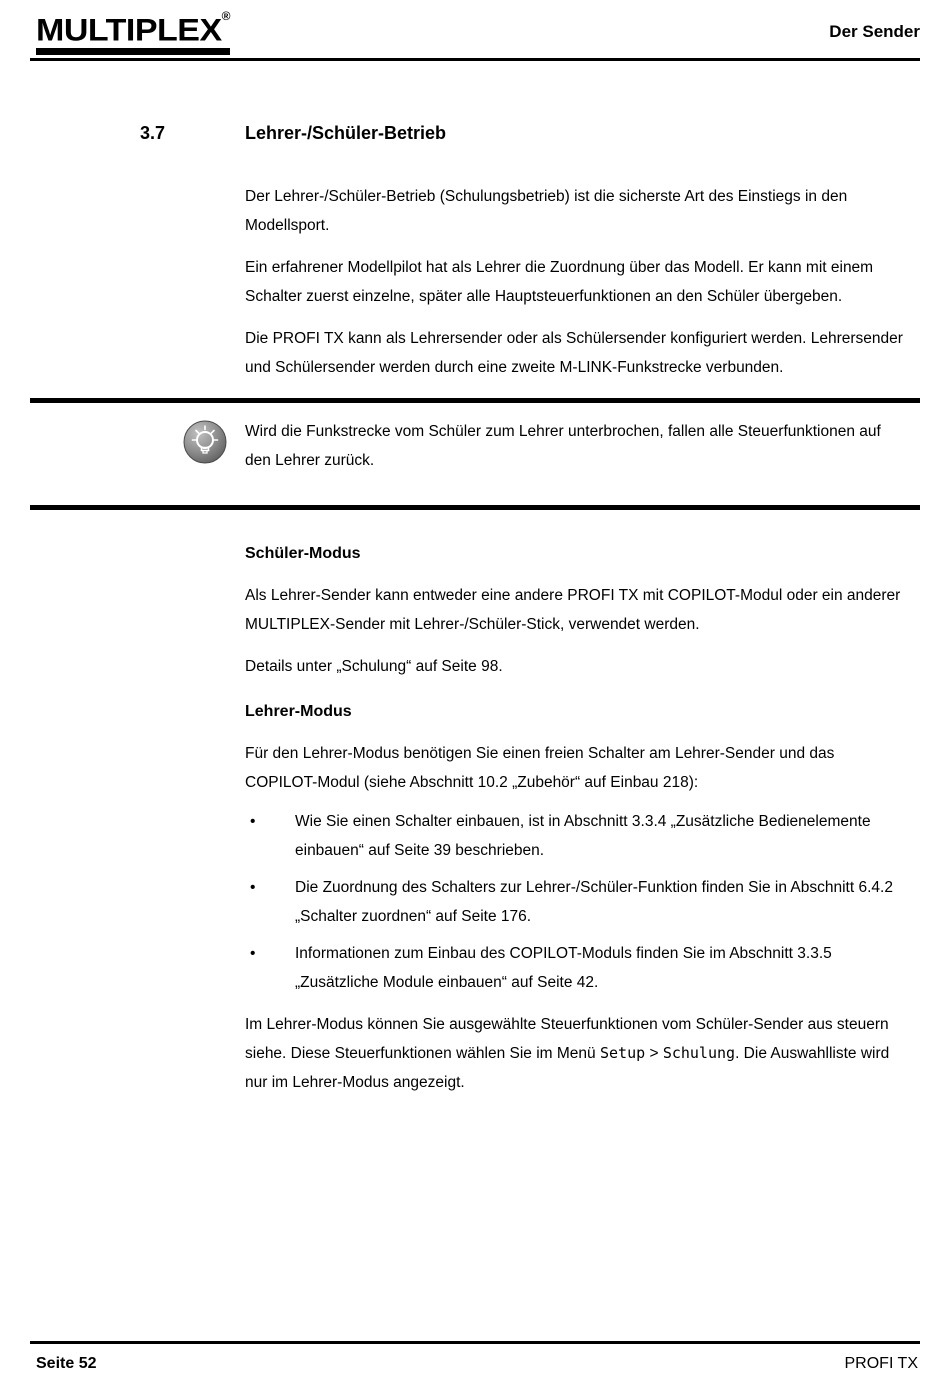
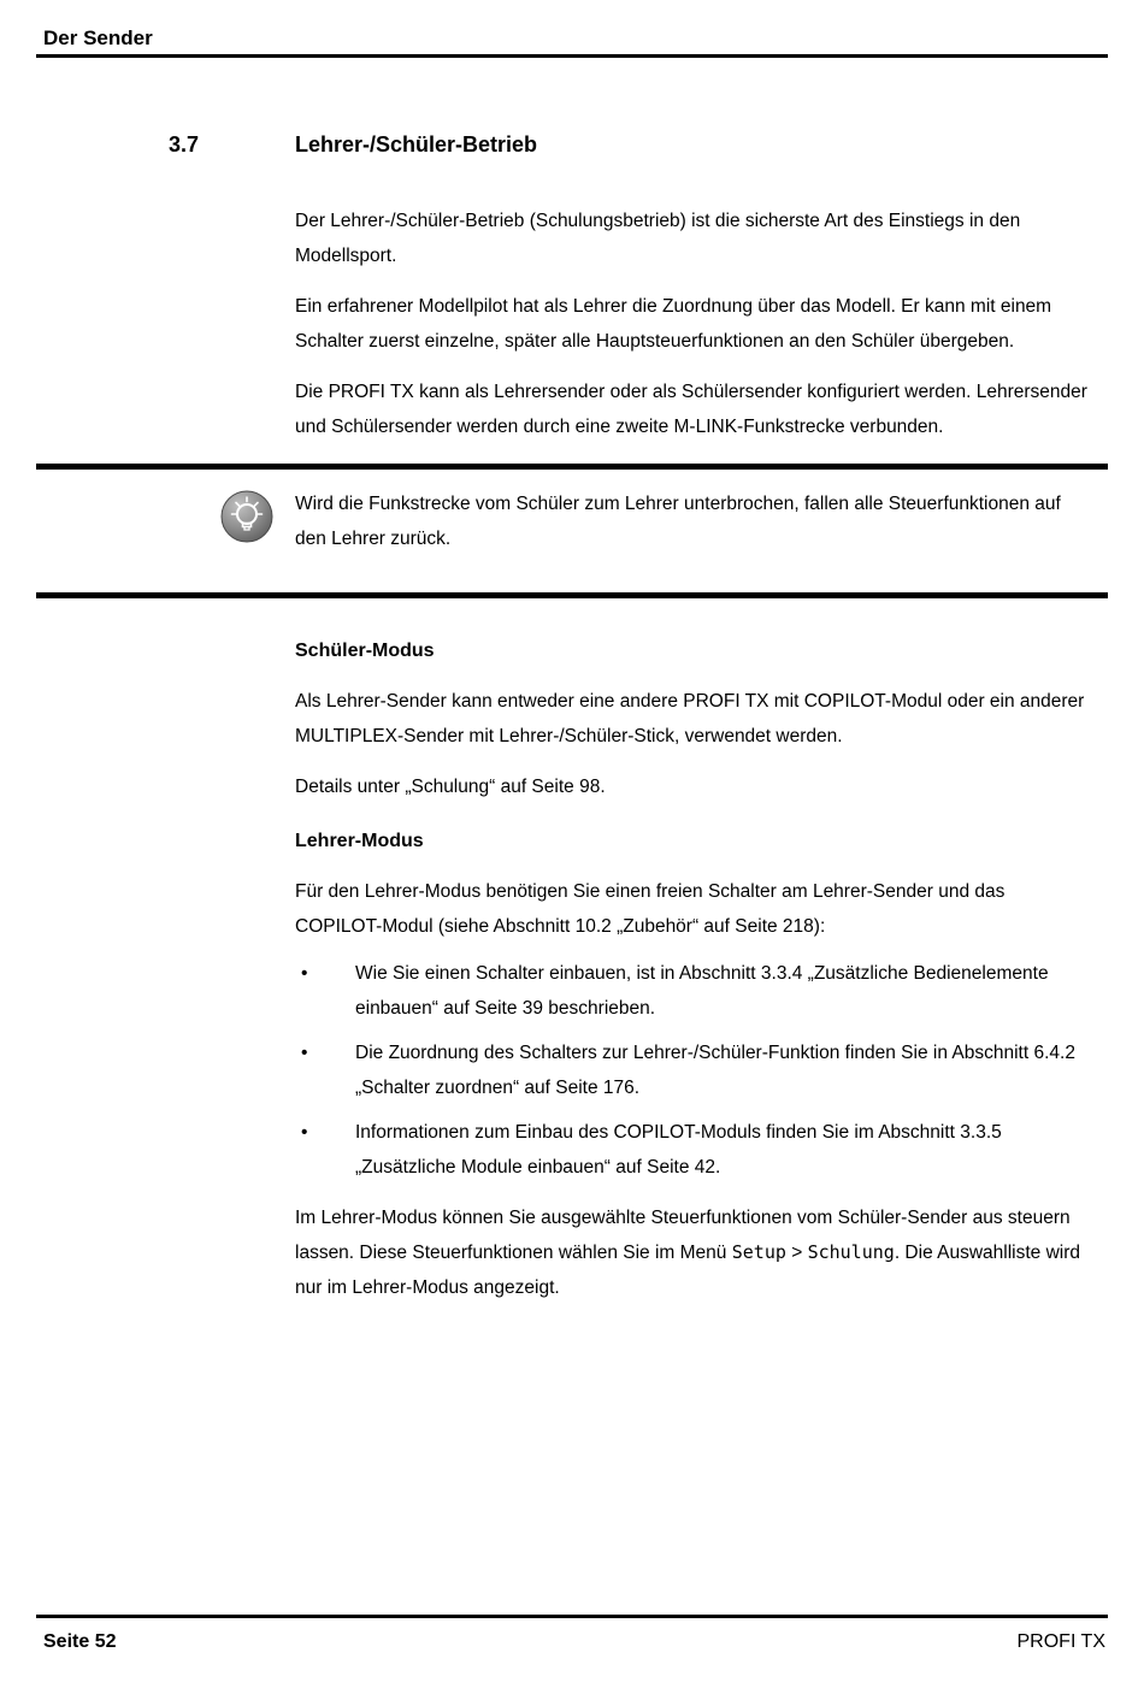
- MULTIPLEX®
  Der Sender
  3.7
  Lehrer-/Schüler-Betrieb
  Der Lehrer-/Schüler-Betrieb (Schulungsbetrieb) ist die sicherste Art des Einstiegs in den Modellsport.
  Ein erfahrener Modellpilot hat als Lehrer die Zuordnung über das Modell. Er kann mit einem Schalter zuerst einzelne, später alle Hauptsteuerfunktionen an den Schüler übergeben.
  Die PROFI TX kann als Lehrersender oder als Schülersender konfiguriert werden. Lehrersender und Schülersender werden durch eine zweite M-LINK-Funkstrecke verbunden.
  Wird die Funkstrecke vom Schüler zum Lehrer unterbrochen, fallen alle Steuerfunktionen auf den Lehrer zurück.
  Schüler-Modus
  Als Lehrer-Sender kann entweder eine andere PROFI TX mit COPILOT-Modul oder ein anderer MULTIPLEX-Sender mit Lehrer-/Schüler-Stick, verwendet werden.
  Details unter „Schulung“ auf Seite 98.
  Lehrer-Modus
- Für den Lehrer-Modus benötigen Sie einen freien Schalter am Lehrer-Sender und das COPILOT-Modul (siehe Abschnitt 10.2 „Zubehör“ auf Einbau 218):
+ Für den Lehrer-Modus benötigen Sie einen freien Schalter am Lehrer-Sender und das COPILOT-Modul (siehe Abschnitt 10.2 „Zubehör“ auf Seite 218):
  •
  Wie Sie einen Schalter einbauen, ist in Abschnitt 3.3.4 „Zusätzliche Bedienelemente einbauen“ auf Seite 39 beschrieben.
  •
  Die Zuordnung des Schalters zur Lehrer-/Schüler-Funktion finden Sie in Abschnitt 6.4.2 „Schalter zuordnen“ auf Seite 176.
  •
  Informationen zum Einbau des COPILOT-Moduls finden Sie im Abschnitt 3.3.5 „Zusätzliche Module einbauen“ auf Seite 42.
- Im Lehrer-Modus können Sie ausgewählte Steuerfunktionen vom Schüler-Sender aus steuern siehe. Diese Steuerfunktionen wählen Sie im Menü Setup > Schulung. Die Auswahlliste wird nur im Lehrer-Modus angezeigt.
+ Im Lehrer-Modus können Sie ausgewählte Steuerfunktionen vom Schüler-Sender aus steuern lassen. Diese Steuerfunktionen wählen Sie im Menü Setup > Schulung. Die Auswahlliste wird nur im Lehrer-Modus angezeigt.
  Seite 52
  PROFI TX
